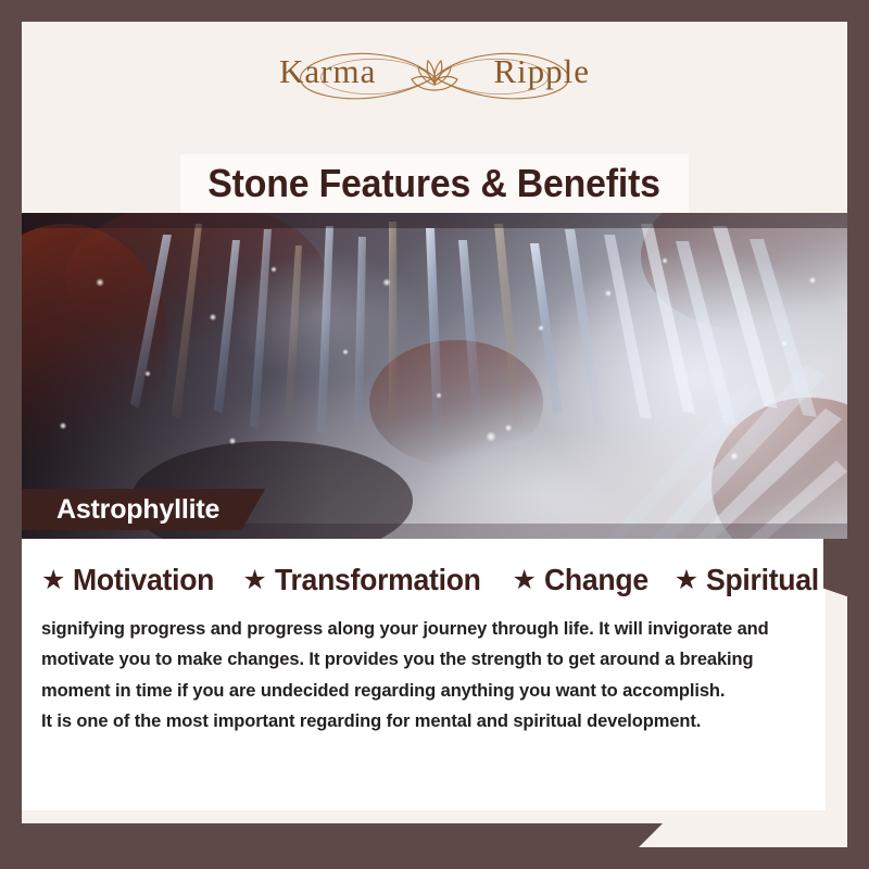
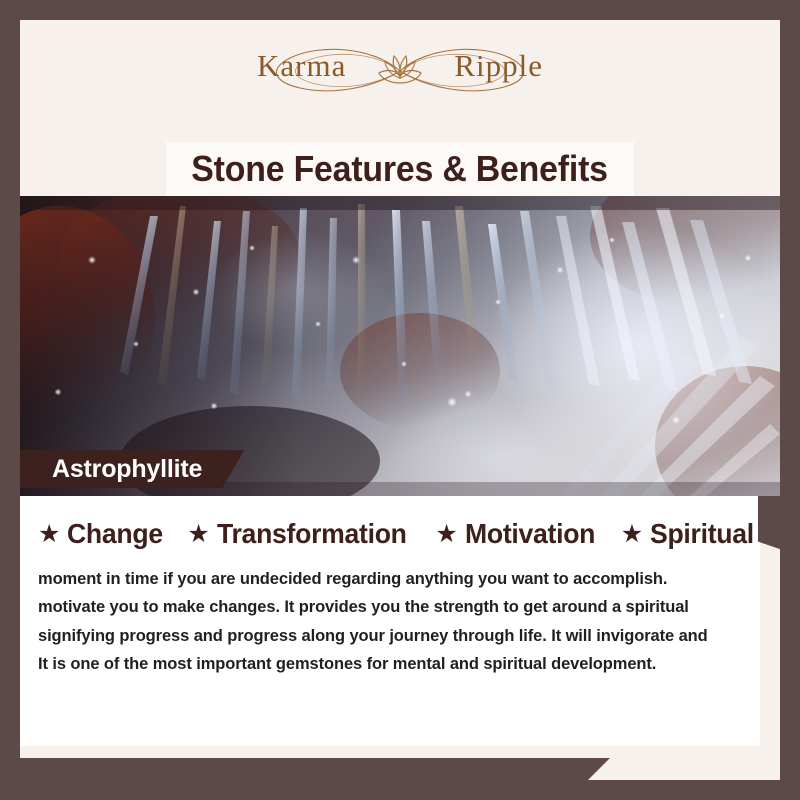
  Karma Ripple
  Stone Features & Benefits
  Astrophyllite
  ★
- Motivation
+ Change
  ★
  Transformation
  ★
- Change
+ Motivation
  ★
  Spiritual
- signifying progress and progress along your journey through life. It will invigorate and
+ moment in time if you are undecided regarding anything you want to accomplish.
- motivate you to make changes. It provides you the strength to get around a breaking
+ motivate you to make changes. It provides you the strength to get around a spiritual
- moment in time if you are undecided regarding anything you want to accomplish.
+ signifying progress and progress along your journey through life. It will invigorate and
- It is one of the most important regarding for mental and spiritual development.
+ It is one of the most important gemstones for mental and spiritual development.
